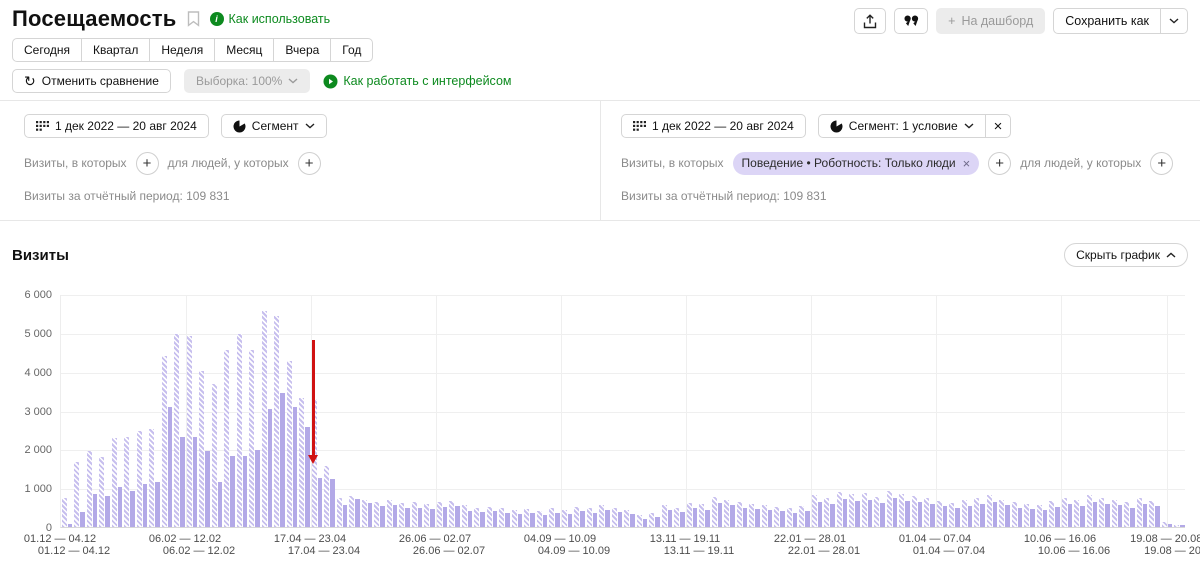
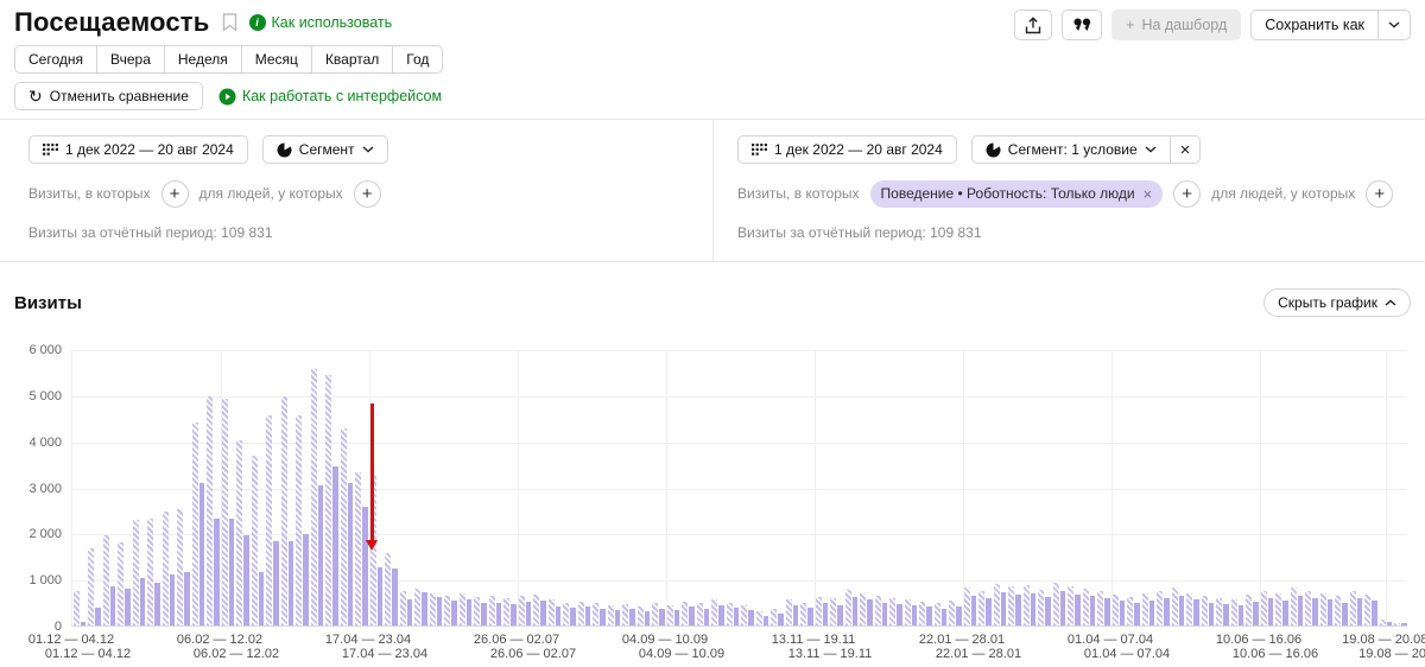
  Посещаемость
  i
  Как использовать
  +
  На дашборд
  Сохранить как
  Сегодня
- Квартал
+ Вчера
  Неделя
  Месяц
- Вчера
+ Квартал
  Год
  ↻
  Отменить сравнение
- Выборка: 100%
  Как работать с интерфейсом
  1 дек 2022 — 20 авг 2024
  Сегмент
  Визиты, в которых
  +
  для людей, у которых
  +
  Визиты за отчётный период: 109 831
  1 дек 2022 — 20 авг 2024
  Сегмент: 1 условие
  ×
  Визиты, в которых
  Поведение • Роботность: Только люди
  ×
  +
  для людей, у которых
  +
  Визиты за отчётный период: 109 831
  Визиты
  Скрыть график
  6 000
  5 000
  4 000
  3 000
  2 000
  1 000
  0
  01.12 — 04.12
  06.02 — 12.02
  17.04 — 23.04
  26.06 — 02.07
  04.09 — 10.09
  13.11 — 19.11
  22.01 — 28.01
  01.04 — 07.04
  10.06 — 16.06
  19.08 — 20.08
  01.12 — 04.12
  06.02 — 12.02
  17.04 — 23.04
  26.06 — 02.07
  04.09 — 10.09
  13.11 — 19.11
  22.01 — 28.01
  01.04 — 07.04
  10.06 — 16.06
  19.08 — 20
